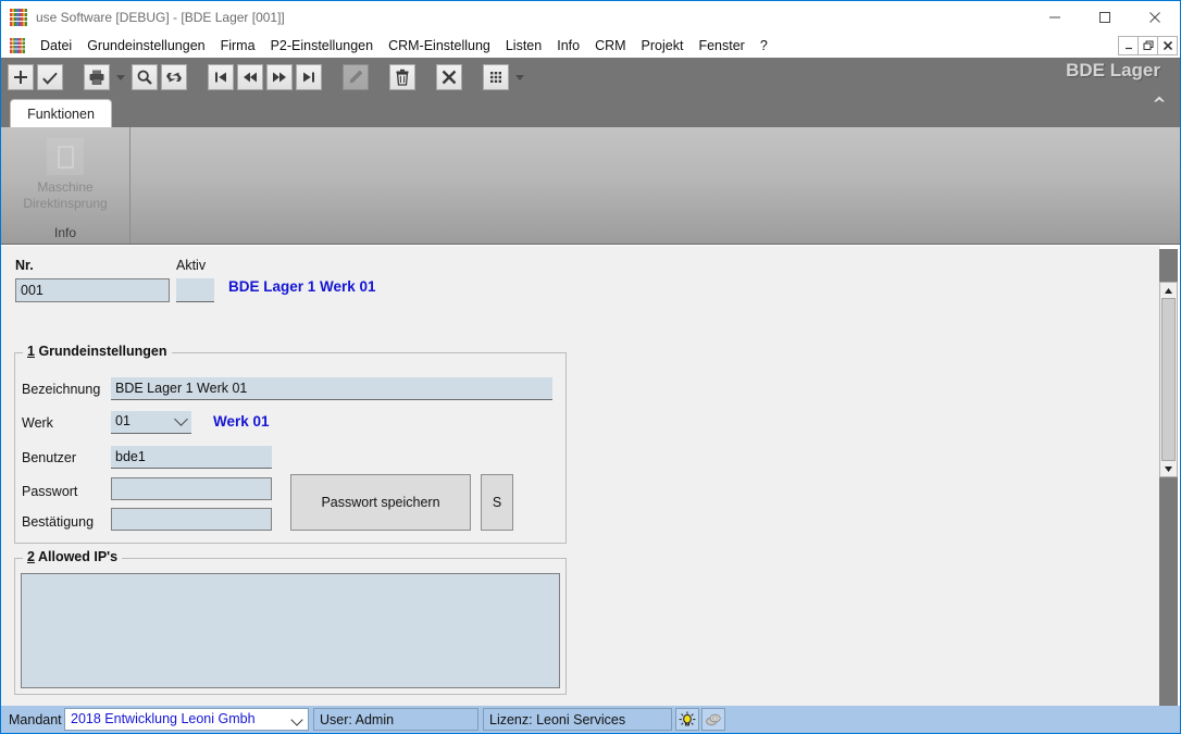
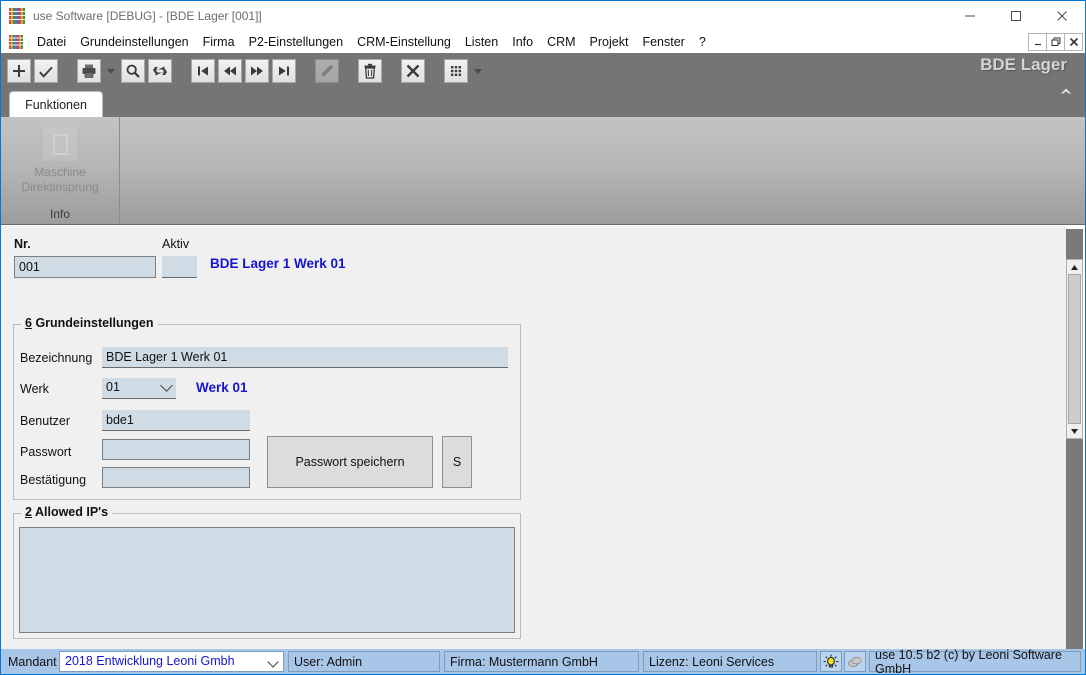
  use Software [DEBUG] - [BDE Lager [001]]
  Datei
  Grundeinstellungen
  Firma
  P2-Einstellungen
  CRM-Einstellung
  Listen
  Info
  CRM
  Projekt
  Fenster
  ?
  BDE Lager
  Funktionen
  Maschine
  Direktinsprung
  Info
  Nr.
  001
  Aktiv
  BDE Lager 1 Werk 01
- 1 Grundeinstellungen
+ 6 Grundeinstellungen
  Bezeichnung
  BDE Lager 1 Werk 01
  Werk
  01
  Werk 01
  Benutzer
  bde1
  Passwort
  Bestätigung
  Passwort speichern
  S
  2 Allowed IP's
  Mandant
  2018 Entwicklung Leoni Gmbh
  User: Admin
+ Firma: Mustermann GmbH
  Lizenz: Leoni Services
+ use 10.5 b2 (c) by Leoni Software GmbH
